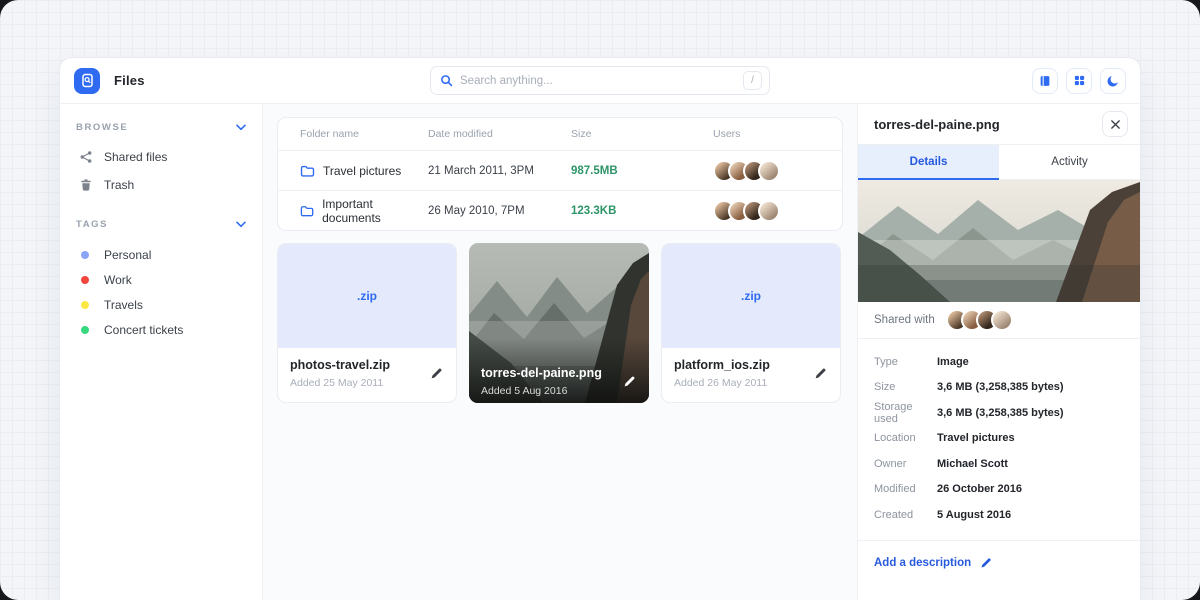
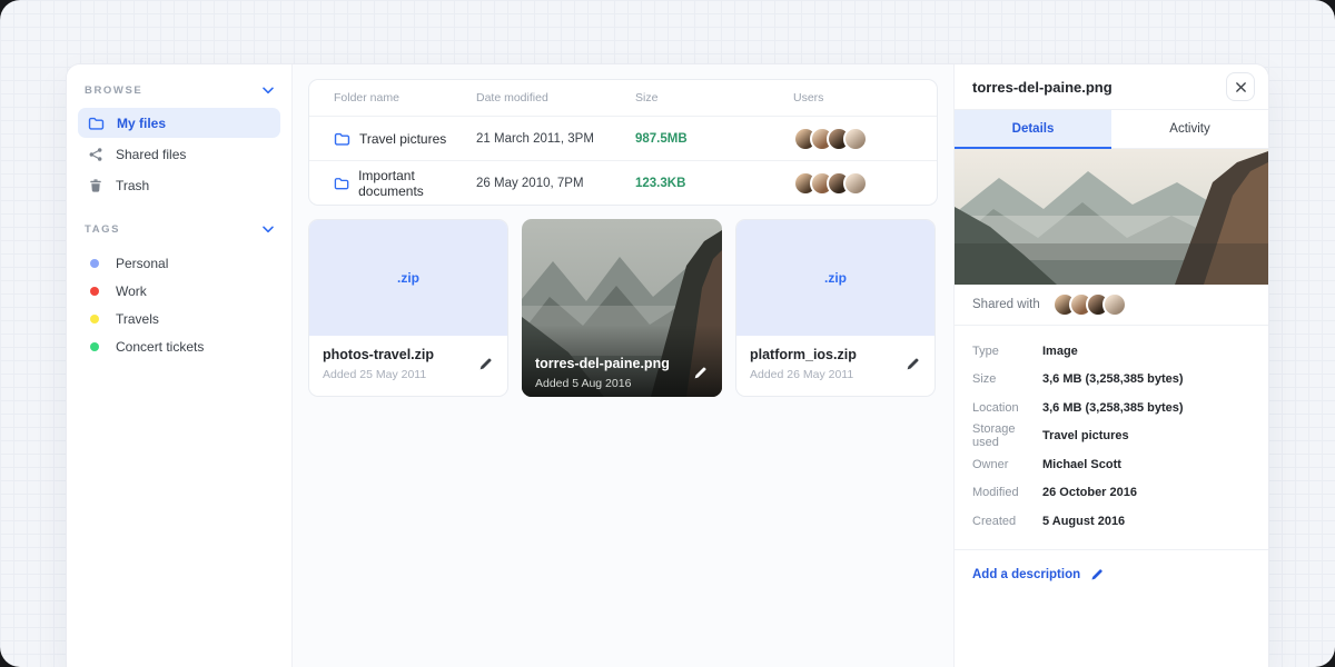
- Files
- Search anything...
- /
  BROWSE
+ My files
  Shared files
  Trash
  TAGS
  Personal
  Work
  Travels
  Concert tickets
  Folder name
  Date modified
  Size
  Users
  Travel pictures
  21 March 2011, 3PM
  987.5MB
  Important documents
  26 May 2010, 7PM
  123.3KB
  .zip
  photos-travel.zip
  Added 25 May 2011
  torres-del-paine.png
  Added 5 Aug 2016
  .zip
  platform_ios.zip
  Added 26 May 2011
  torres-del-paine.png
  Details
  Activity
  Shared with
  Type
  Image
  Size
  3,6 MB (3,258,385 bytes)
- Storage used
+ Location
  3,6 MB (3,258,385 bytes)
- Location
+ Storage used
  Travel pictures
  Owner
  Michael Scott
  Modified
  26 October 2016
  Created
  5 August 2016
  Add a description
